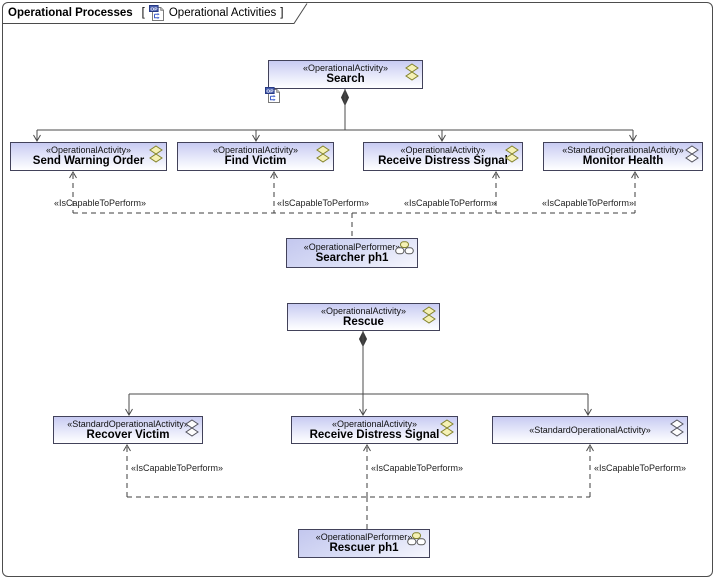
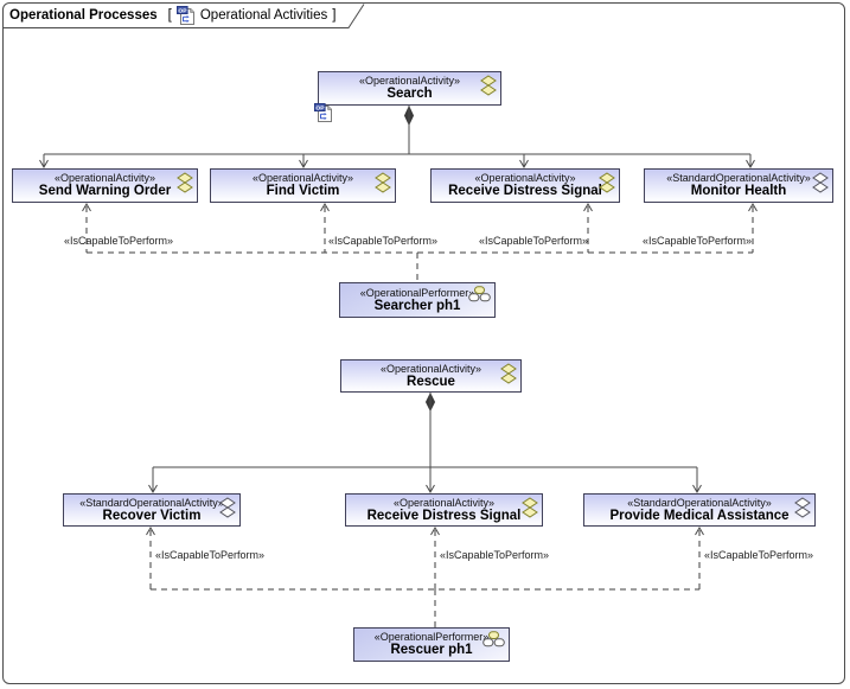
  Operational Processes
  [
  Operational Activities
  ]
  «OperationalActivity»
  Search
  «OperationalActivity»
  Send Warning Order
  «OperationalActivity»
  Find Victim
  «OperationalActivity»
  Receive Distress Signal
  «StandardOperationalActivity»
  Monitor Health
  «OperationalPerformer»
  Searcher ph1
  «OperationalActivity»
  Rescue
  «StandardOperationalActivity
  Recover Victim
  «OperationalActivity»
  Receive Distress Signal
  «StandardOperationalActivity»
+ Provide Medical Assistance
  «OperationalPerformer»
  Rescuer ph1
  «IsCapableToPerform»
  «IsCapableToPerform»
  «IsCapableToPerform»
  «IsCapableToPerform»
  «IsCapableToPerform»
  «IsCapableToPerform»
  «IsCapableToPerform»
